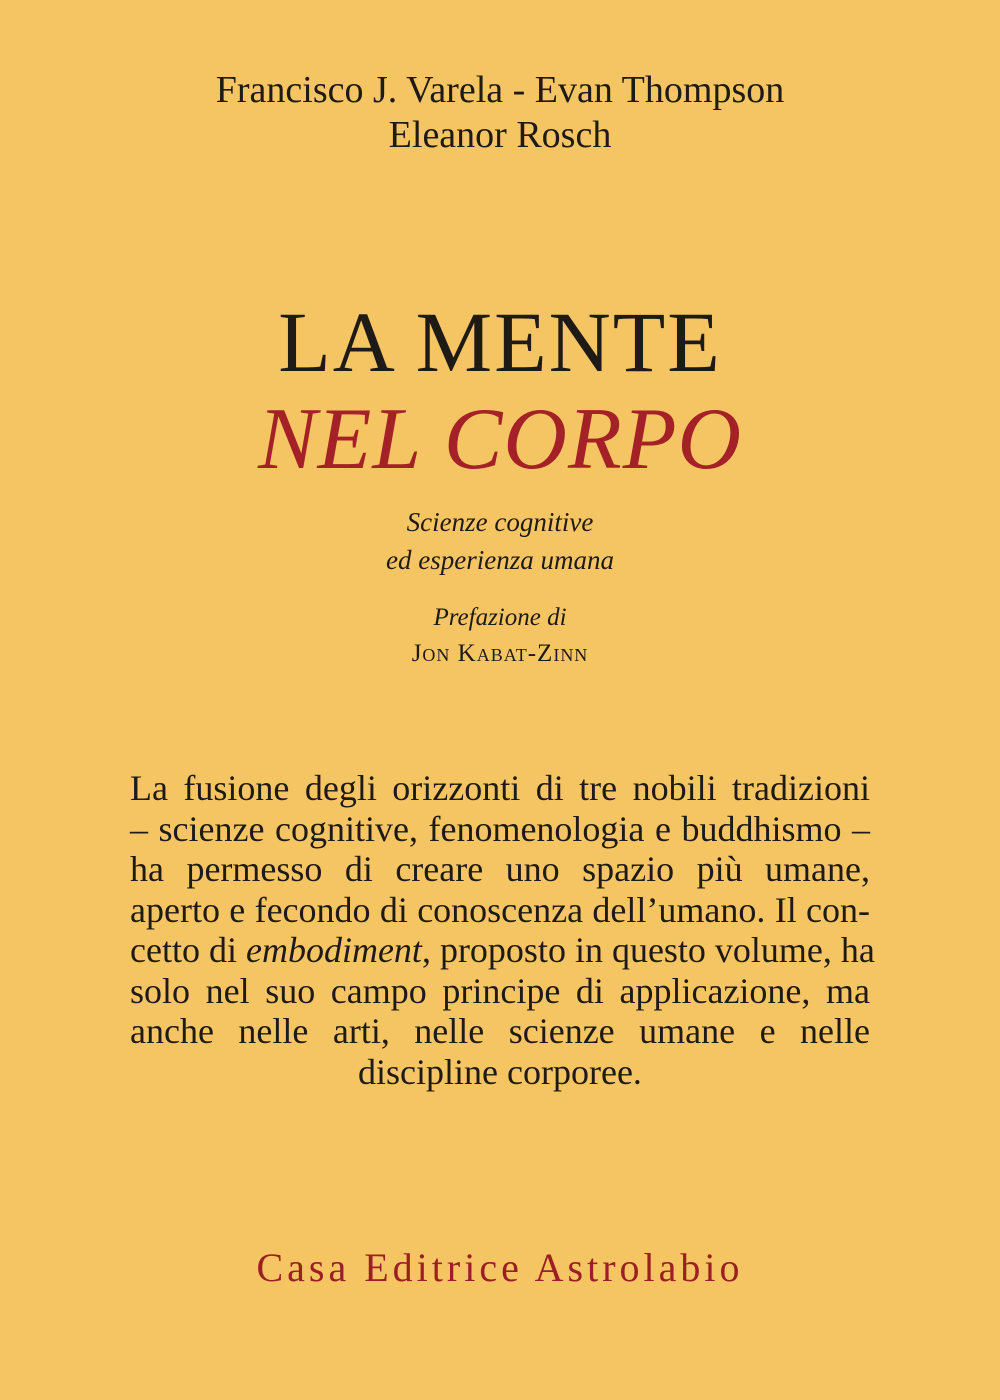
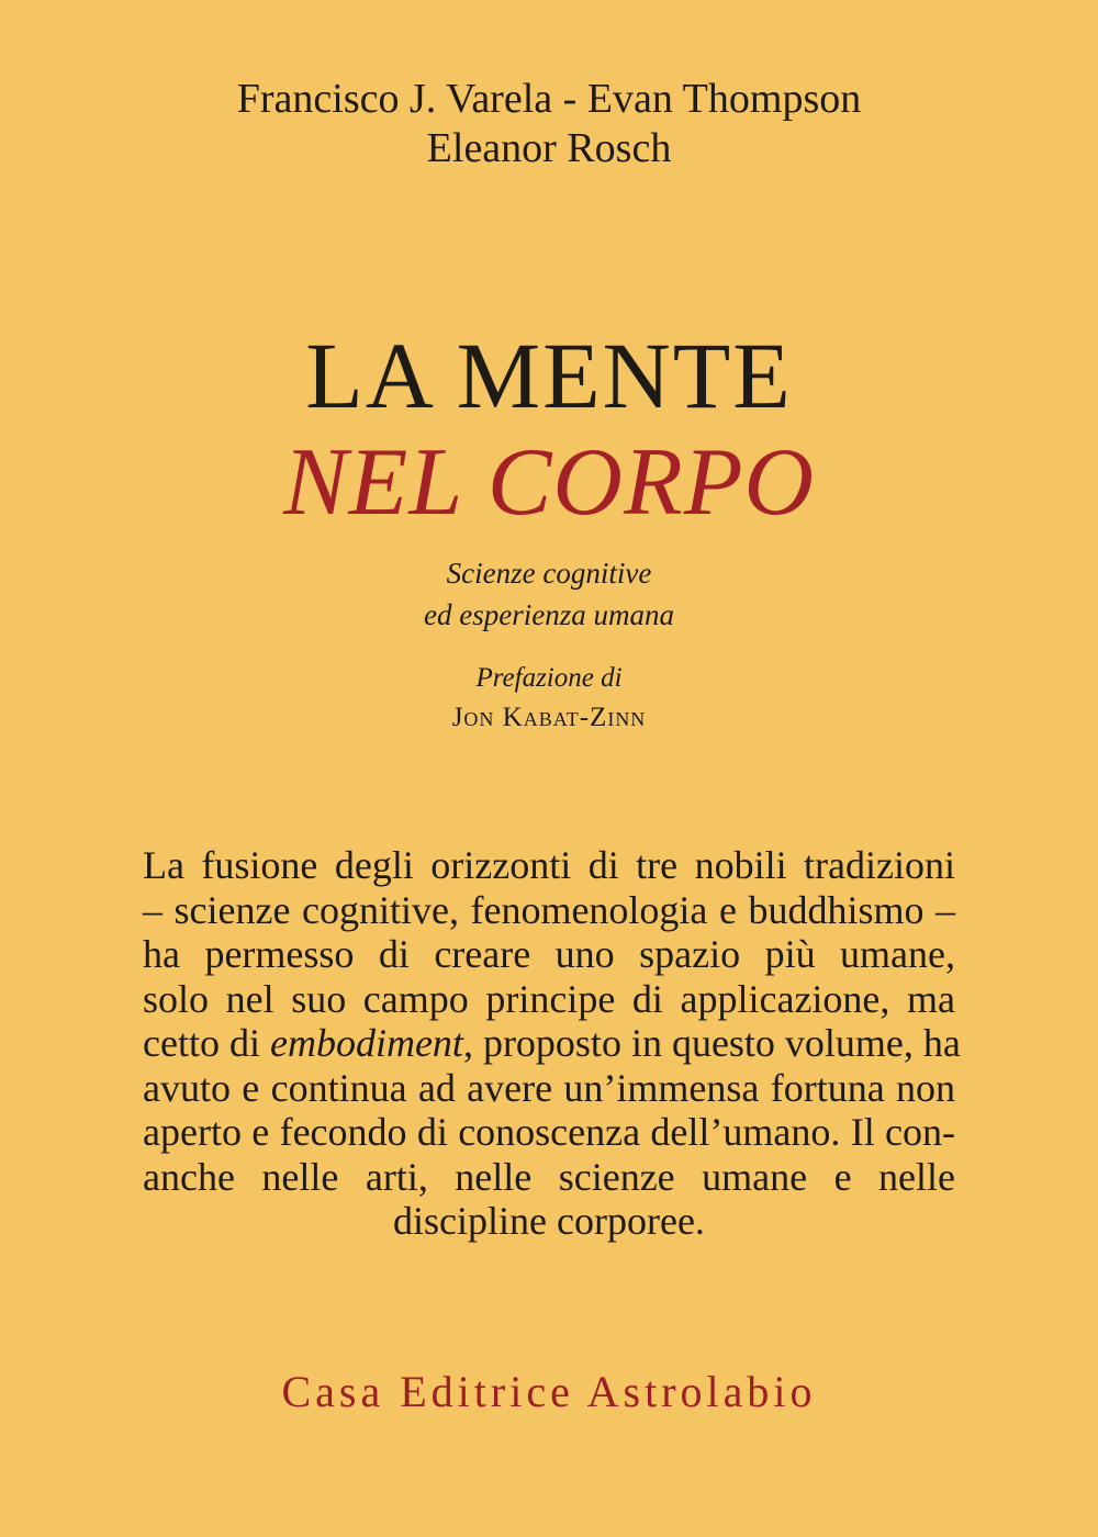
  Francisco J. Varela - Evan Thompson
  Eleanor Rosch
  LA MENTE
  NEL CORPO
  Scienze cognitive
  ed esperienza umana
  Prefazione di
  Jon Kabat-Zinn
  La fusione degli orizzonti di tre nobili tradizioni
  – scienze cognitive, fenomenologia e buddhismo –
  ha permesso di creare uno spazio più umane,
- aperto e fecondo di conoscenza dell’umano. Il con-
+ solo nel suo campo principe di applicazione, ma
  cetto di embodiment, proposto in questo volume, ha
+ avuto e continua ad avere un’immensa fortuna non
- solo nel suo campo principe di applicazione, ma
+ aperto e fecondo di conoscenza dell’umano. Il con-
  anche nelle arti, nelle scienze umane e nelle
  discipline corporee.
  Casa Editrice Astrolabio
